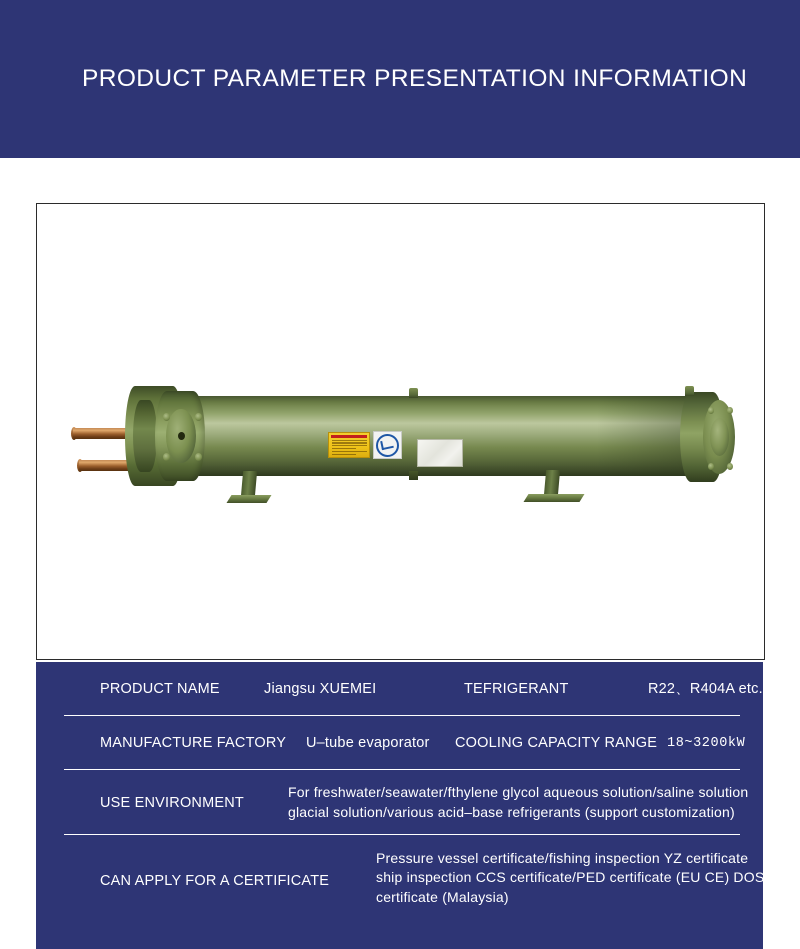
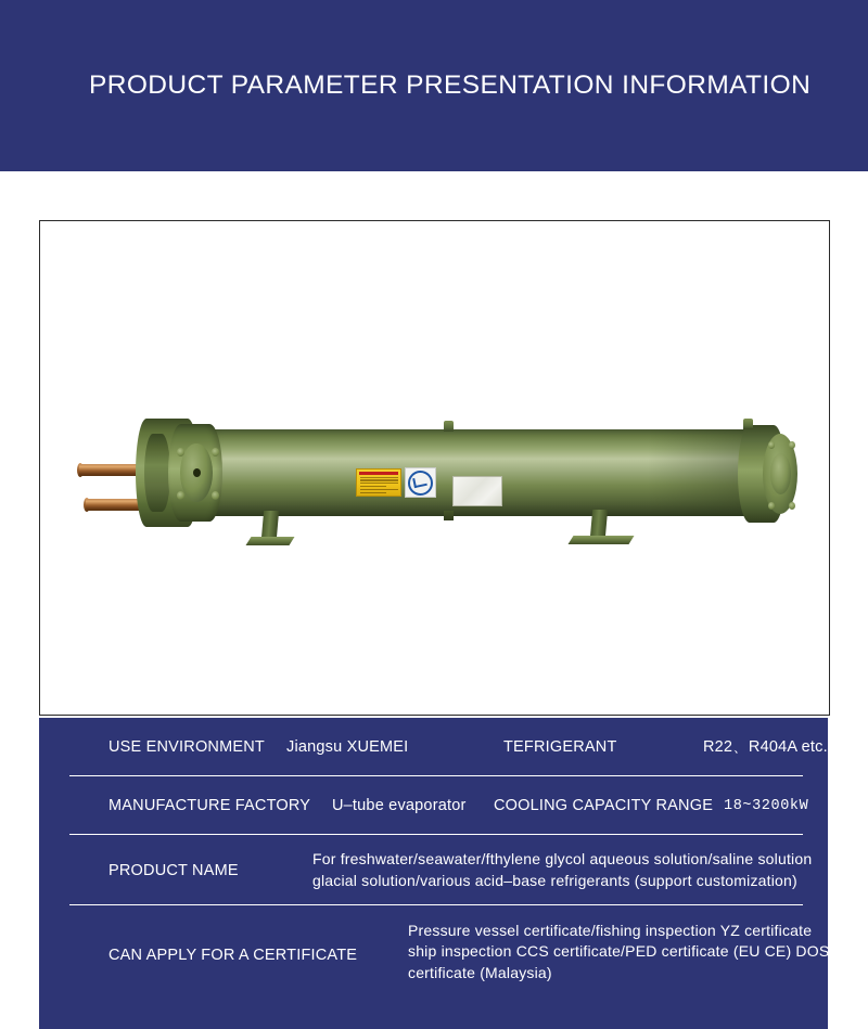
  PRODUCT PARAMETER PRESENTATION INFORMATION
- PRODUCT NAME
+ USE ENVIRONMENT
  Jiangsu XUEMEI
  TEFRIGERANT
  R22、R404A etc.
  MANUFACTURE FACTORY
  U–tube evaporator
  COOLING CAPACITY RANGE
  18~3200kW
- USE ENVIRONMENT
+ PRODUCT NAME
  For freshwater/seawater/fthylene glycol aqueous solution/saline solution glacial solution/various acid–base refrigerants (support customization)
  CAN APPLY FOR A CERTIFICATE
  Pressure vessel certificate/fishing inspection YZ certificate ship inspection CCS certificate/PED certificate (EU CE) DOSH certificate (Malaysia)
